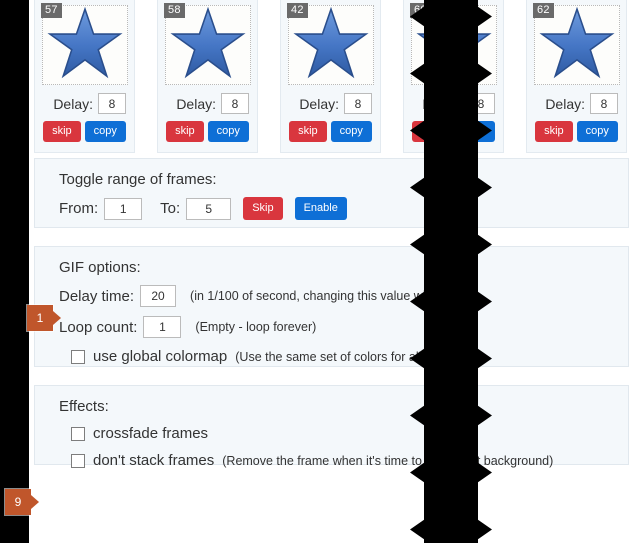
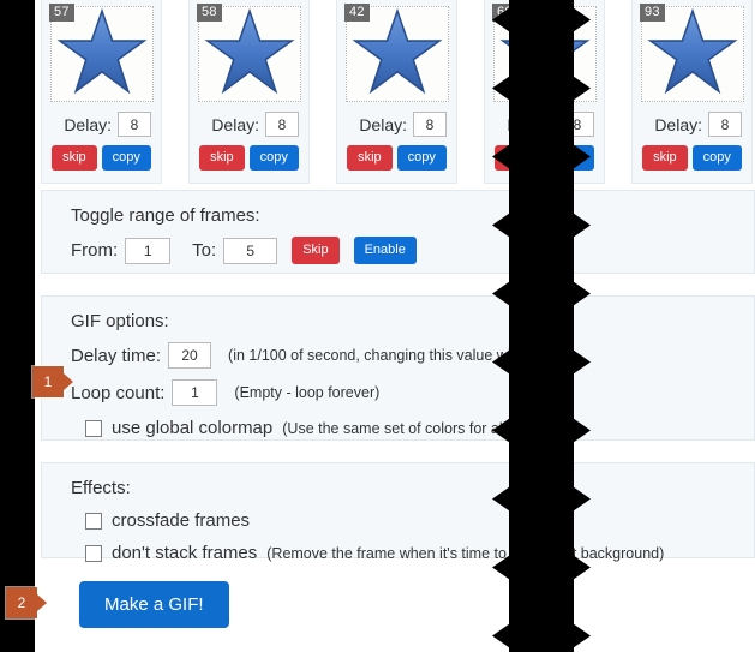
  57
  Delay:
  8
  skip
  copy
  58
  Delay:
  8
  skip
  copy
  42
  Delay:
  8
  skip
  copy
  8
- 62
+ 93
  Delay:
  8
  skip
  copy
  Toggle range of frames:
  From:
  1
  To:
  5
  Skip
  Enable
  GIF options:
  Delay time:
  20
  (in 1/100 of second, changing this value
  Loop count:
  1
  (Empty - loop forever)
  use global colormap
  (Use the same set of colors for a
  Effects:
  crossfade frames
  don't stack frames
  (Remove the frame when it's time tot background)
+ Make a GIF!
  1
- 9
+ 2
